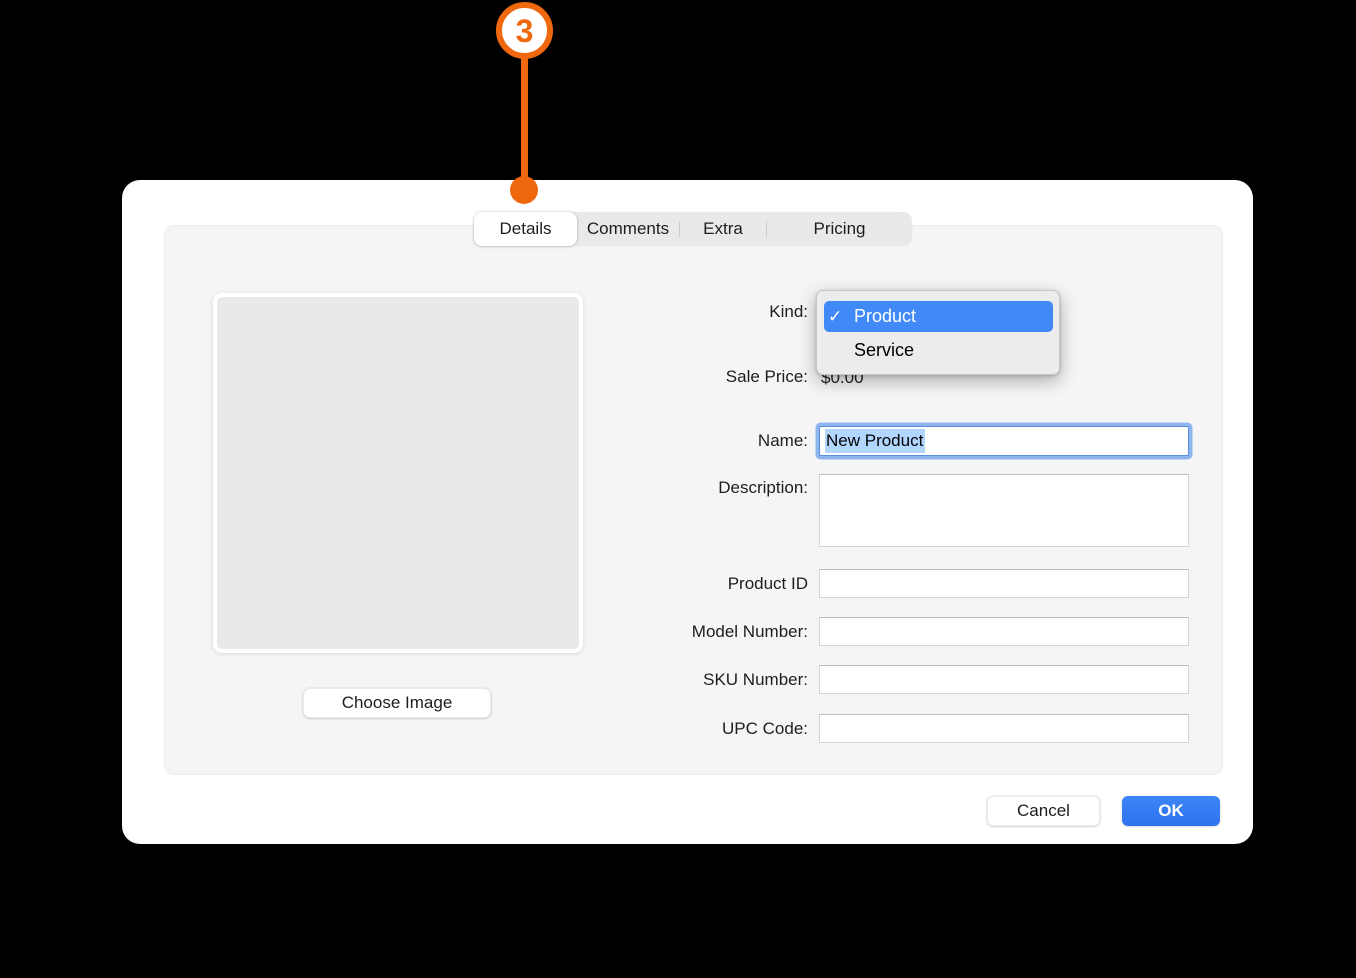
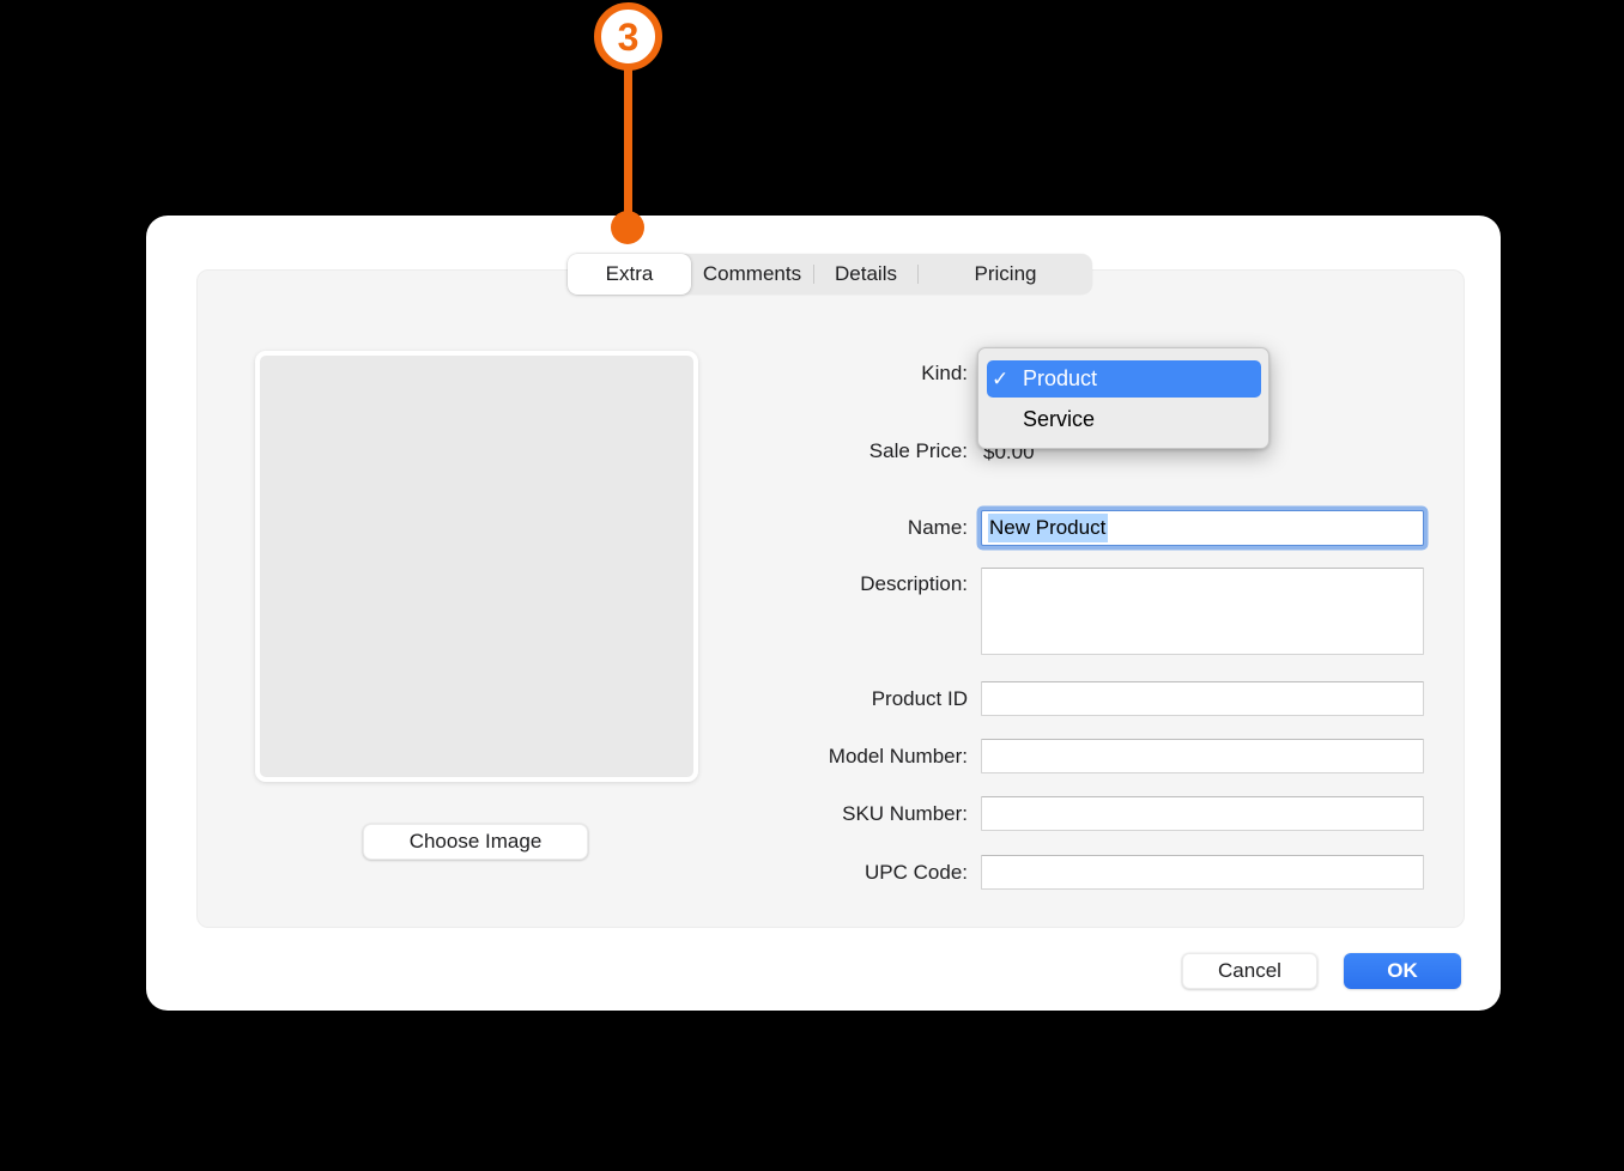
  3
- Details
+ Extra
  Comments
- Extra
+ Details
  Pricing
  Choose Image
  Kind:
  Sale Price:
  $0.00
  Name:
  New Product
  Description:
  Product ID
  Model Number:
  SKU Number:
  UPC Code:
  ✓
  Product
  Service
  Cancel
  OK
